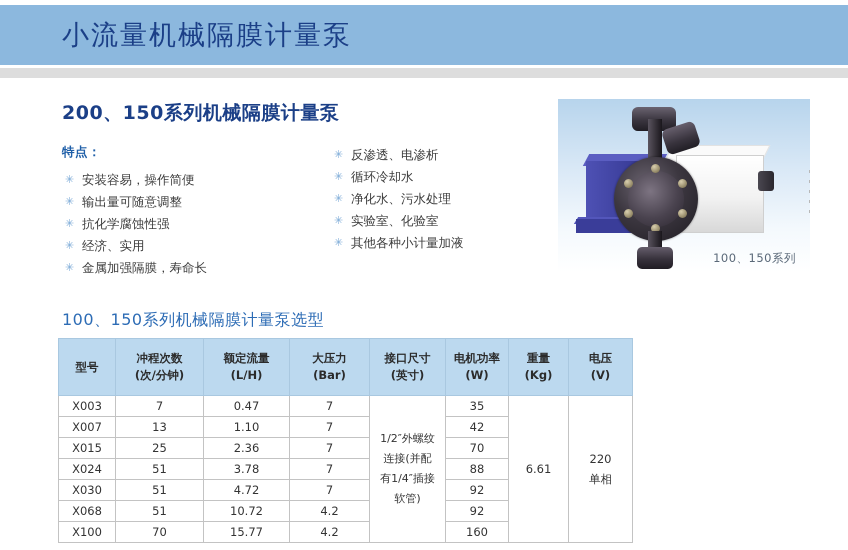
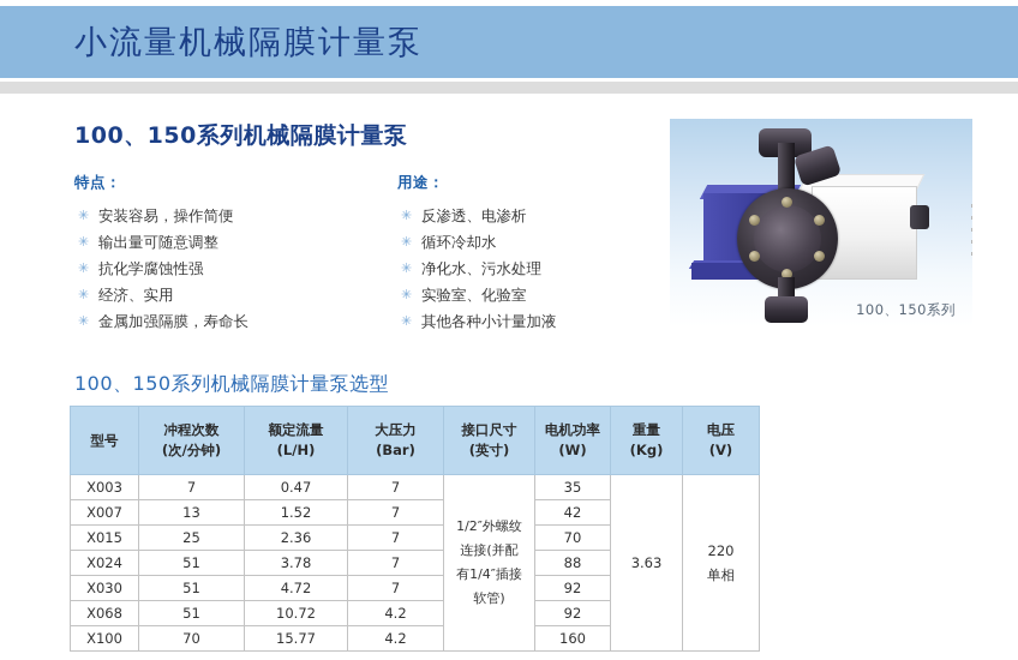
  小流量机械隔膜计量泵
- 200、150系列机械隔膜计量泵
+ 100、150系列机械隔膜计量泵
  特点：
  ✳
  安装容易，操作简便
  ✳
  输出量可随意调整
  ✳
  抗化学腐蚀性强
  ✳
  经济、实用
  ✳
  金属加强隔膜，寿命长
+ 用途：
  ✳
  反渗透、电渗析
  ✳
  循环冷却水
  ✳
  净化水、污水处理
  ✳
  实验室、化验室
  ✳
  其他各种小计量加液
  100、150系列
  100、150系列机械隔膜计量泵选型
  型号	冲程次数 (次/分钟)	额定流量 (L/H)	大压力 (Bar)	接口尺寸 (英寸)	电机功率 (W)	重量 (Kg)	电压 (V)
- X003	7	0.47	7	1/2″外螺纹连接(并配有1/4″插接软管)	35	6.61	220 单相
+ X003	7	0.47	7	1/2″外螺纹连接(并配有1/4″插接软管)	35	3.63	220 单相
- X007	13	1.10	7	42
+ X007	13	1.52	7	42
  X015	25	2.36	7	70
  X024	51	3.78	7	88
  X030	51	4.72	7	92
  X068	51	10.72	4.2	92
  X100	70	15.77	4.2	160
